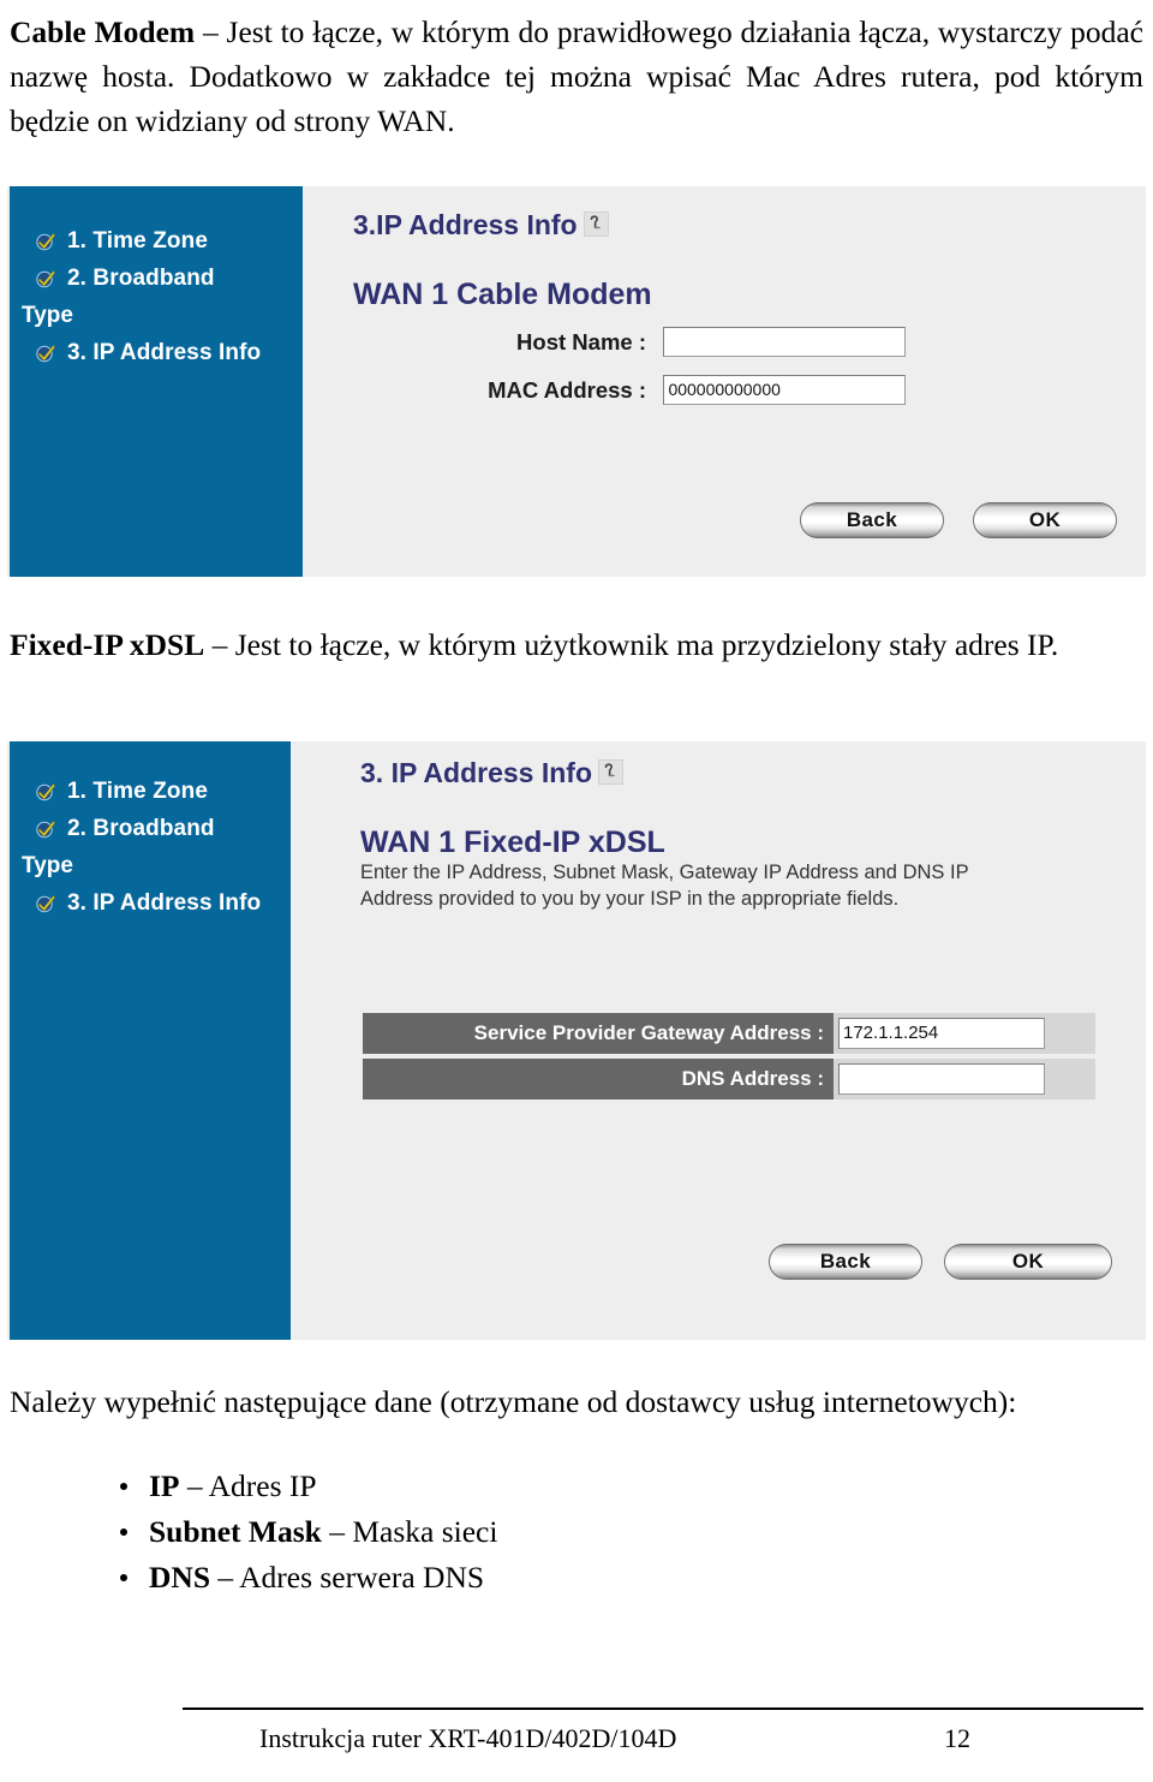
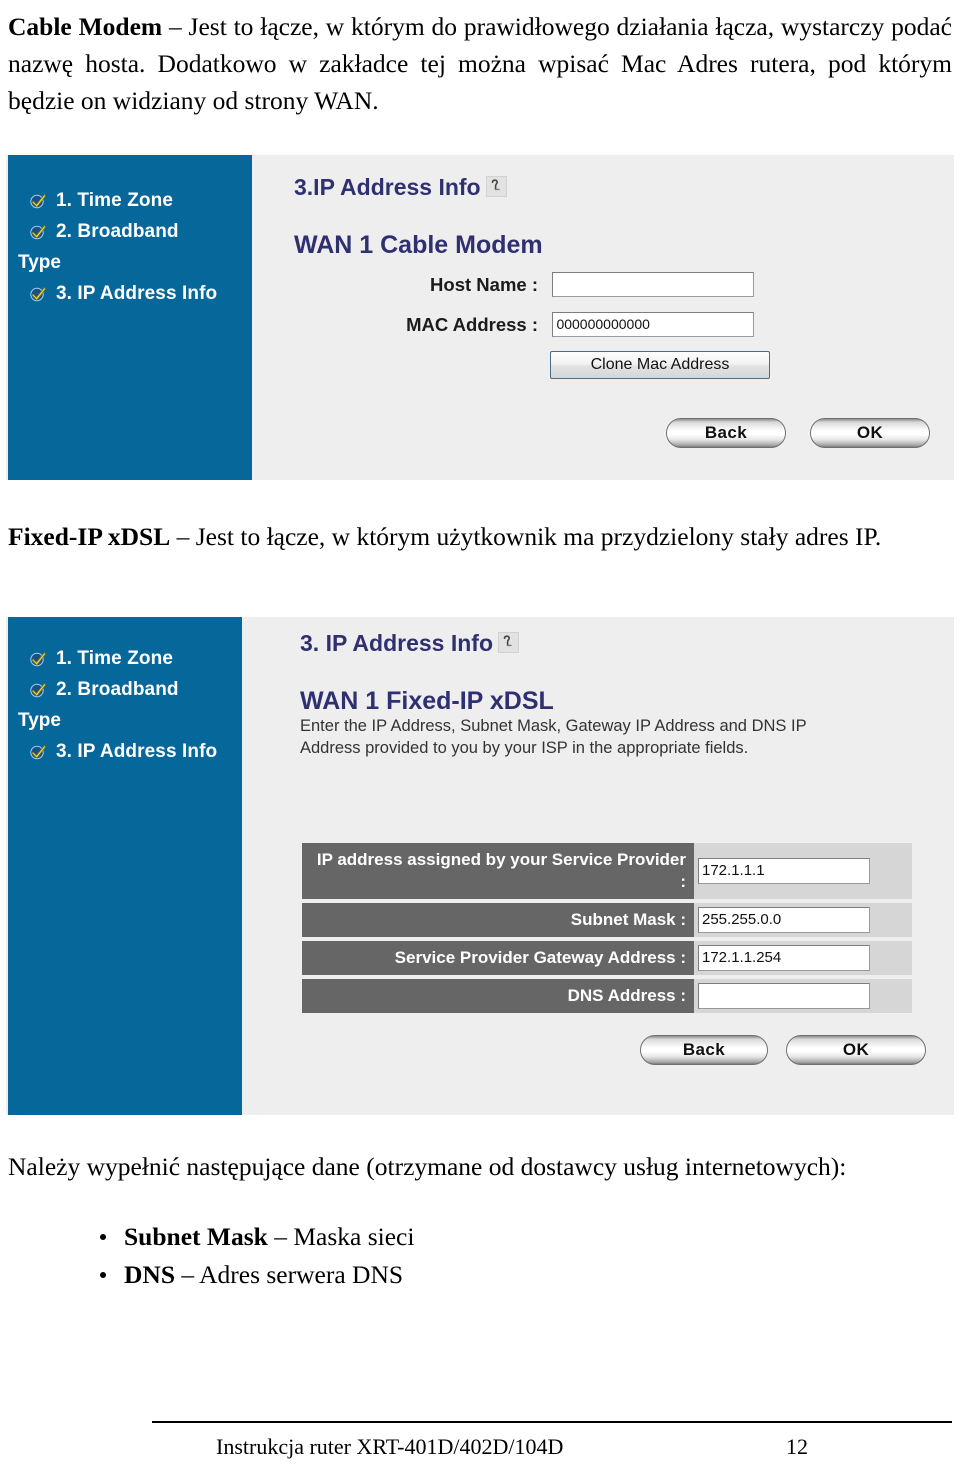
  Cable Modem – Jest to łącze, w którym do prawidłowego działania łącza, wystarczy podać nazwę hosta. Dodatkowo w zakładce tej można wpisać Mac Adres rutera, pod którym będzie on widziany od strony WAN.
  1. Time Zone
  2. Broadband
  Type
  3. IP Address Info
  3.IP Address Info
  WAN 1 Cable Modem
  Host Name :
  MAC Address : 000000000000
+ Clone Mac Address
  Back
  OK
  Fixed-IP xDSL – Jest to łącze, w którym użytkownik ma przydzielony stały adres IP.
  1. Time Zone
  2. Broadband
  Type
  3. IP Address Info
  3. IP Address Info
  WAN 1 Fixed-IP xDSL
  Enter the IP Address, Subnet Mask, Gateway IP Address and DNS IP Address provided to you by your ISP in the appropriate fields.
  Back
  OK
+ IP address assigned by your Service Provider :
+ 172.1.1.1
+ Subnet Mask :
+ 255.255.0.0
  Service Provider Gateway Address :
  172.1.1.254
  DNS Address :
  Należy wypełnić następujące dane (otrzymane od dostawcy usług internetowych):
- IP – Adres IP
  Subnet Mask – Maska sieci
  DNS – Adres serwera DNS
  Instrukcja ruter XRT-401D/402D/104D
  12
